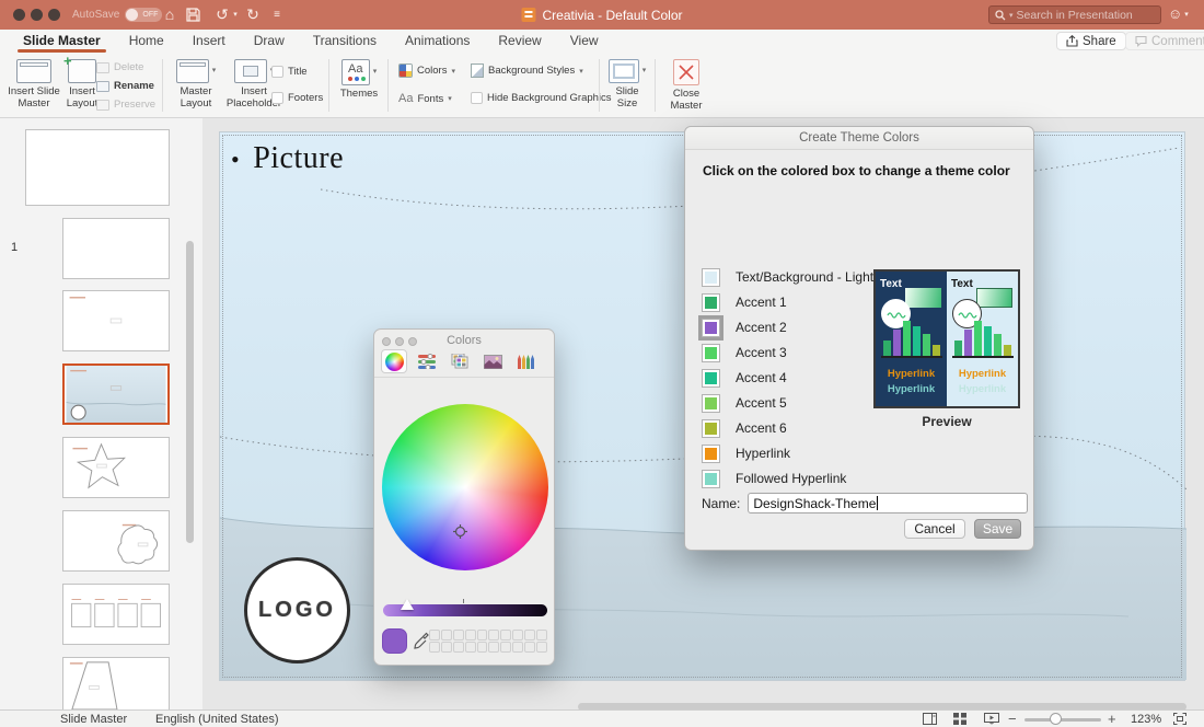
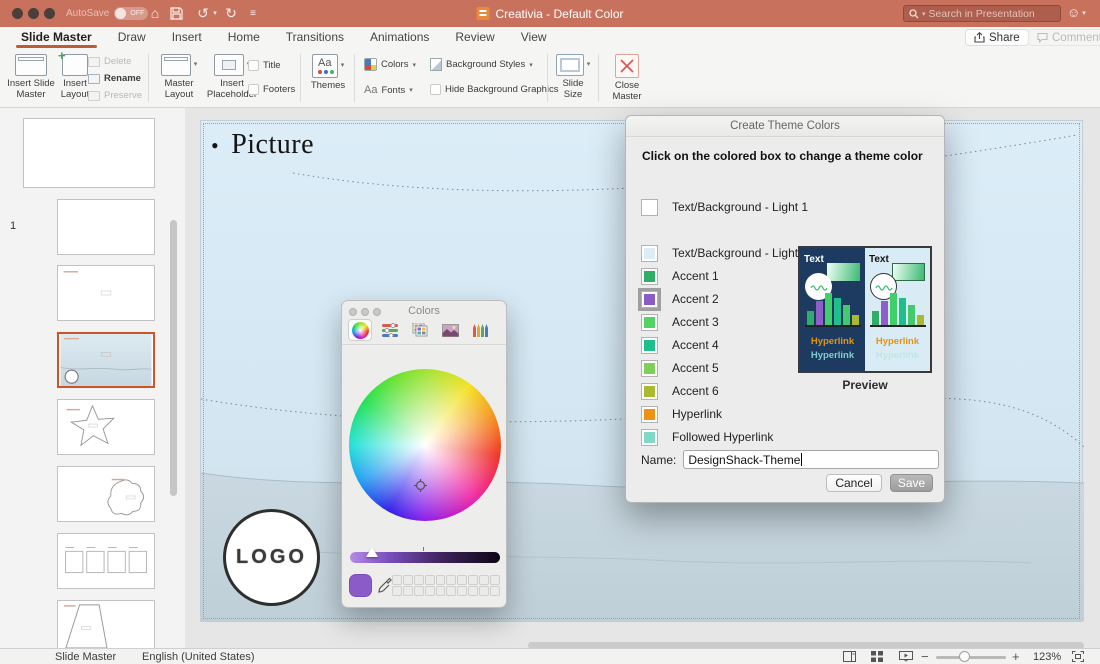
  AutoSave
  ⌂
  ↺
  ↻
  ≡
  Creativia - Default Color
  Search in Presentation
  ☺
  Slide Master
- Home
+ Draw
  Insert
- Draw
+ Home
  Transitions
  Animations
  Review
  View
  Share
  Commen
  Insert Slide Master
  +
  Insert Layou
  Delete
  Rename
  Preserve
  Master Layout
  Insert Placehold
  Title
  Footers
  Aa
  Themes
  Colors
  Aa
  Fonts
  Background Styles
  Hide Background Graphcs
  Slide Size
  Close Master
  1
  •
  Picture
  LOGO
  Colors
  Create Theme Colors
  Click on the colored box to change a theme color
+ Text/Background - Light 1
  Text/Background - Light
  Accent 1
  Accent 2
  Accent 3
  Accent 4
  Accent 5
  Accent 6
  Hyperlink
  Followed Hyperlink
  Text
  Hyperlink
  Hyperlink
  Text
  Hyperlink
  Hyperlink
  Preview
  Name:
  DesignShack-Theme
  Cancel
  Save
  Slide Master
  English (United States)
  −
  +
  123%
